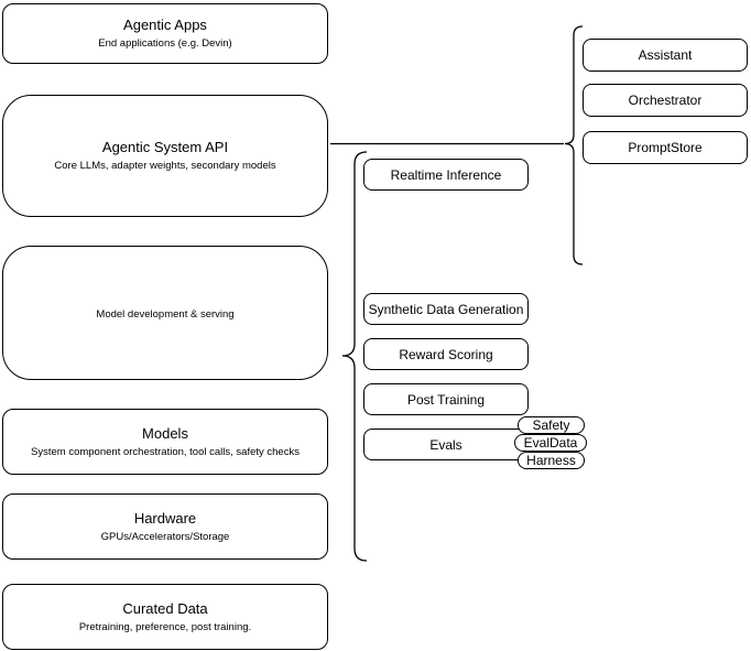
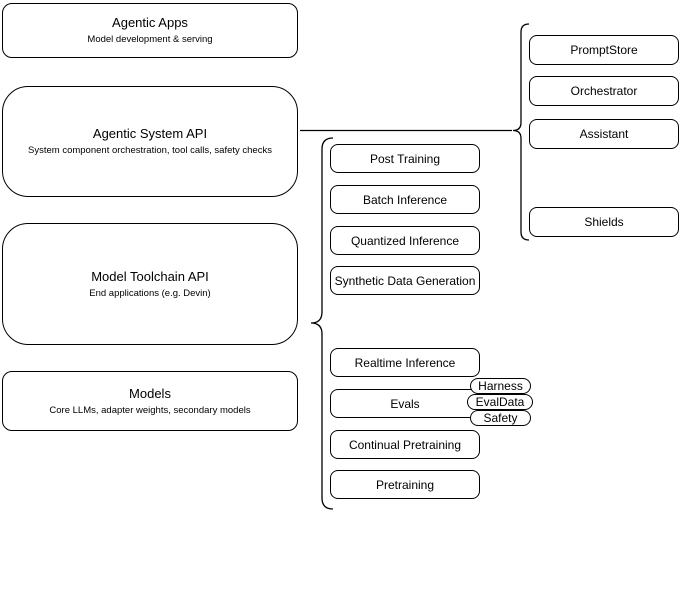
  Agentic Apps
- End applications (e.g. Devin)
+ Model development & serving
  Agentic System API
- Core LLMs, adapter weights, secondary models
+ System component orchestration, tool calls, safety checks
+ Model Toolchain API
- Model development & serving
+ End applications (e.g. Devin)
  Models
- System component orchestration, tool calls, safety checks
+ Core LLMs, adapter weights, secondary models
- Hardware
- GPUs/Accelerators/Storage
- Curated Data
- Pretraining, preference, post training.
- Realtime Inference
+ Post Training
+ Batch Inference
+ Quantized Inference
  Synthetic Data Generation
- Reward Scoring
- Post Training
+ Realtime Inference
  Evals
+ Continual Pretraining
+ Pretraining
- Safety
+ Harness
  EvalData
- Harness
+ Safety
- Assistant
+ PromptStore
  Orchestrator
- PromptStore
+ Assistant
+ Shields
